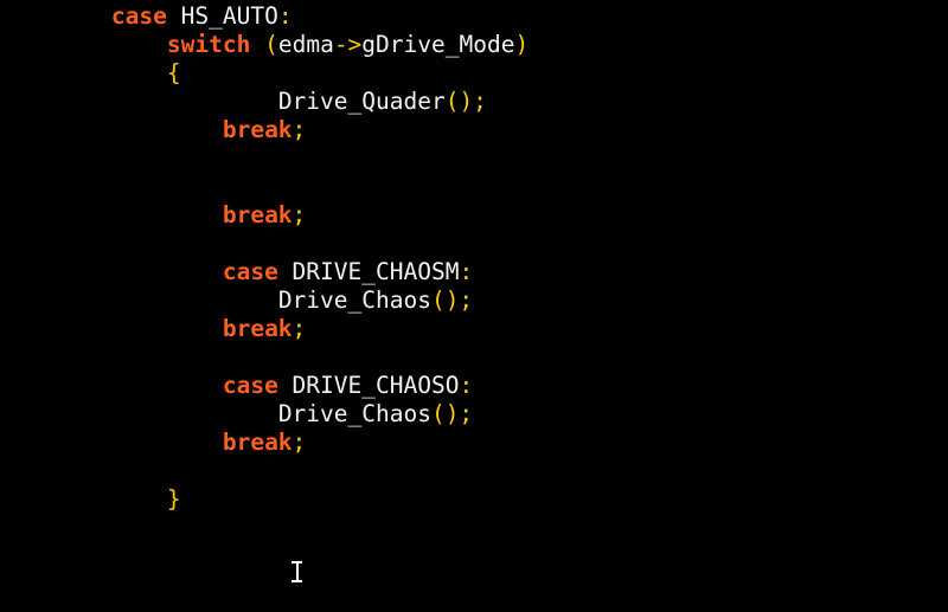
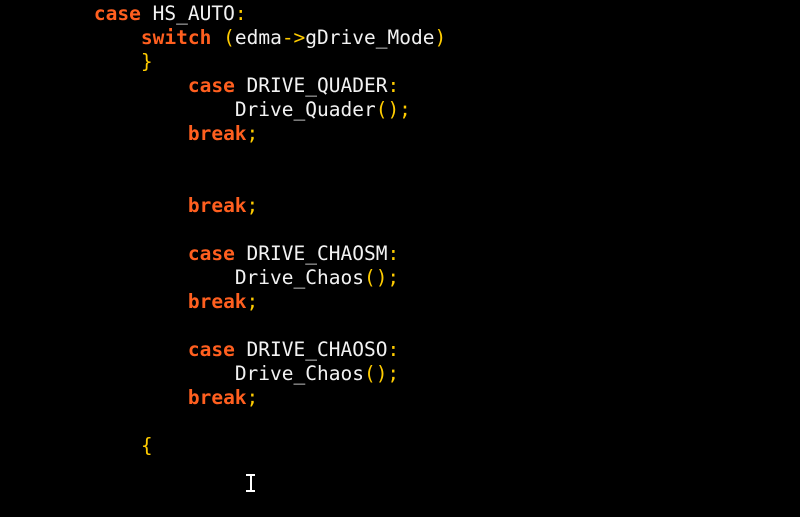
  case HS_AUTO:
  switch (edma->gDrive_Mode)
- {
+ }
+ case DRIVE_QUADER:
  Drive_Quader();
  break;
  break;
  case DRIVE_CHAOSM:
  Drive_Chaos();
  break;
  case DRIVE_CHAOSO:
  Drive_Chaos();
  break;
- }
+ {
